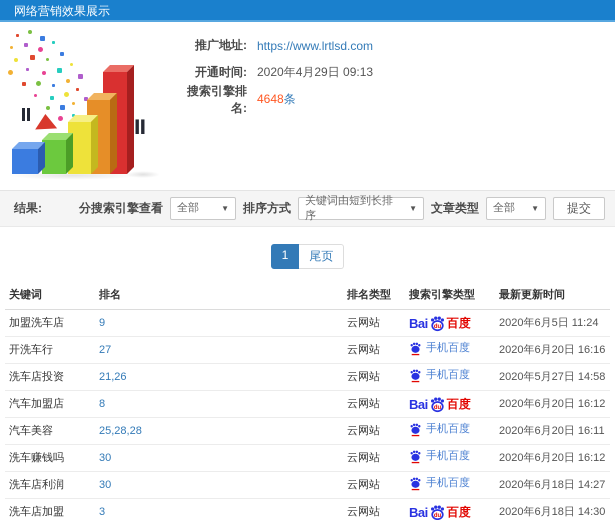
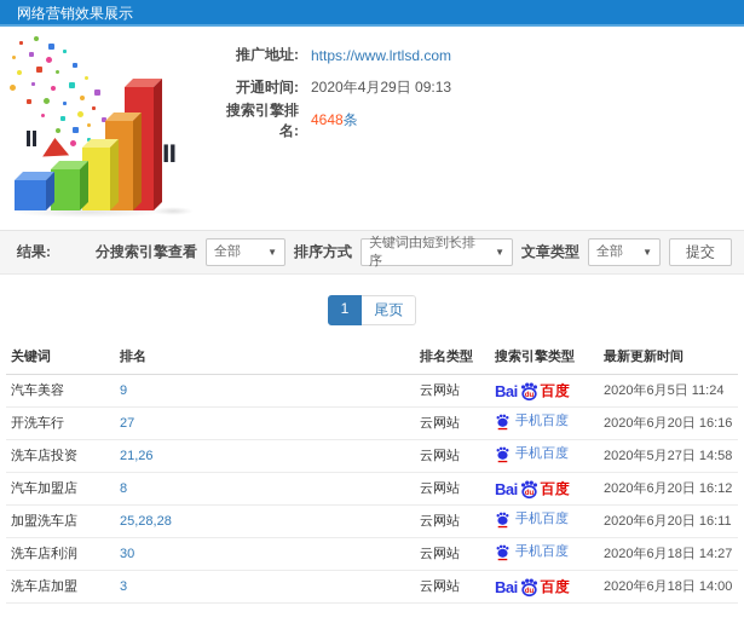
  网络营销效果展示
  推广地址:
  https://www.lrtlsd.com
  开通时间:
  2020年4月29日 09:13
  搜索引擎排名:
  4648条
  结果:
  分搜索引擎查看
  全部
  ▼
  排序方式
  关键词由短到长排序
  ▼
  文章类型
  全部
  ▼
  提交
  1
  尾页
  关键词	排名	排名类型	搜索引擎类型	最新更新时间
- 加盟洗车店	9	云网站	Bai 百度	2020年6月5日 11:24
+ 汽车美容	9	云网站	Bai 百度	2020年6月5日 11:24
  开洗车行	27	云网站	手机百度	2020年6月20日 16:16
  洗车店投资	21,26	云网站	手机百度	2020年5月27日 14:58
  汽车加盟店	8	云网站	Bai 百度	2020年6月20日 16:12
- 汽车美容	25,28,28	云网站	手机百度	2020年6月20日 16:11
+ 加盟洗车店	25,28,28	云网站	手机百度	2020年6月20日 16:11
- 洗车赚钱吗	30	云网站	手机百度	2020年6月20日 16:12
  洗车店利润	30	云网站	手机百度	2020年6月18日 14:27
- 洗车店加盟	3	云网站	Bai 百度	2020年6月18日 14:30
+ 洗车店加盟	3	云网站	Bai 百度	2020年6月18日 14:00
